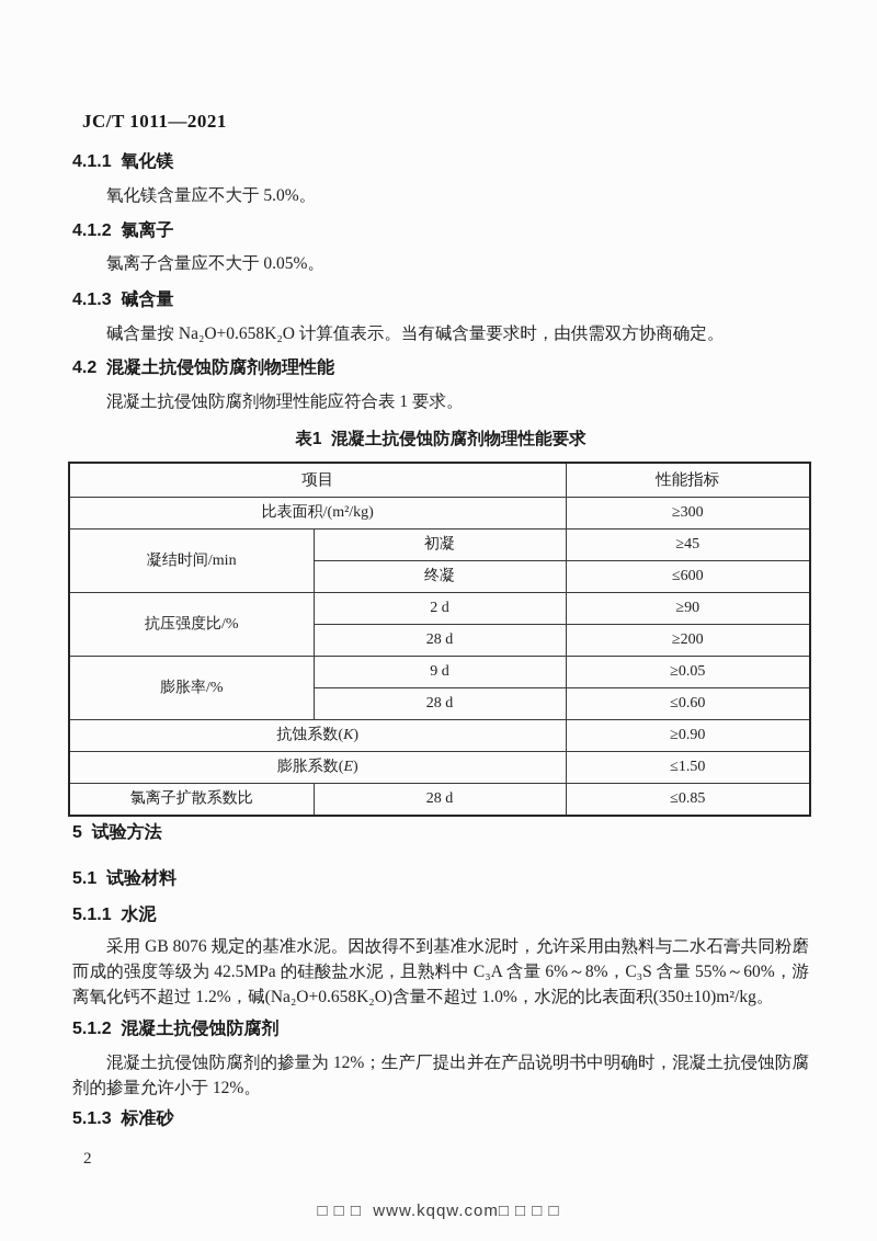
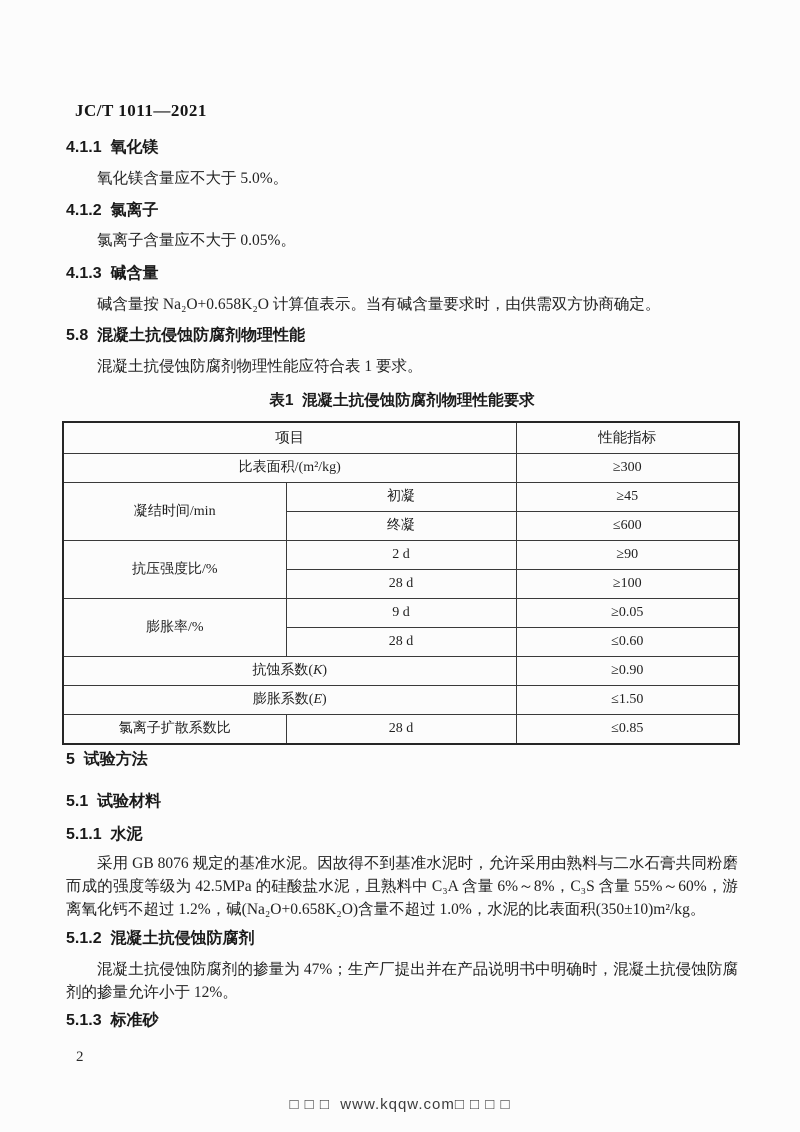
  JC/T 1011—2021
  4.1.1 氧化镁
  氧化镁含量应不大于 5.0%。
  4.1.2 氯离子
  氯离子含量应不大于 0.05%。
  4.1.3 碱含量
  碱含量按 Na₂O+0.658K₂O 计算值表示。当有碱含量要求时，由供需双方协商确定。
- 4.2 混凝土抗侵蚀防腐剂物理性能
+ 5.8 混凝土抗侵蚀防腐剂物理性能
  混凝土抗侵蚀防腐剂物理性能应符合表 1 要求。
  表1 混凝土抗侵蚀防腐剂物理性能要求
  项目	性能指标
  比表面积/(m²/kg)	≥300
  凝结时间/min	初凝	≥45
  终凝	≤600
  抗压强度比/%	2 d	≥90
- 28 d	≥200
+ 28 d	≥100
  膨胀率/%	9 d	≥0.05
  28 d	≤0.60
  抗蚀系数(K)	≥0.90
  膨胀系数(E)	≤1.50
  氯离子扩散系数比	28 d	≤0.85
  5 试验方法
  5.1 试验材料
  5.1.1 水泥
  采用 GB 8076 规定的基准水泥。因故得不到基准水泥时，允许采用由熟料与二水石膏共同粉磨而成的强度等级为 42.5MPa 的硅酸盐水泥，且熟料中 C₃A 含量 6%～8%，C₃S 含量 55%～60%，游离氧化钙不超过 1.2%，碱(Na₂O+0.658K₂O)含量不超过 1.0%，水泥的比表面积(350±10)m²/kg。
  5.1.2 混凝土抗侵蚀防腐剂
- 混凝土抗侵蚀防腐剂的掺量为 12%；生产厂提出并在产品说明书中明确时，混凝土抗侵蚀防腐剂的掺量允许小于 12%。
+ 混凝土抗侵蚀防腐剂的掺量为 47%；生产厂提出并在产品说明书中明确时，混凝土抗侵蚀防腐剂的掺量允许小于 12%。
  5.1.3 标准砂
  2
  □ □ □ www.kqqw.com□ □ □ □
